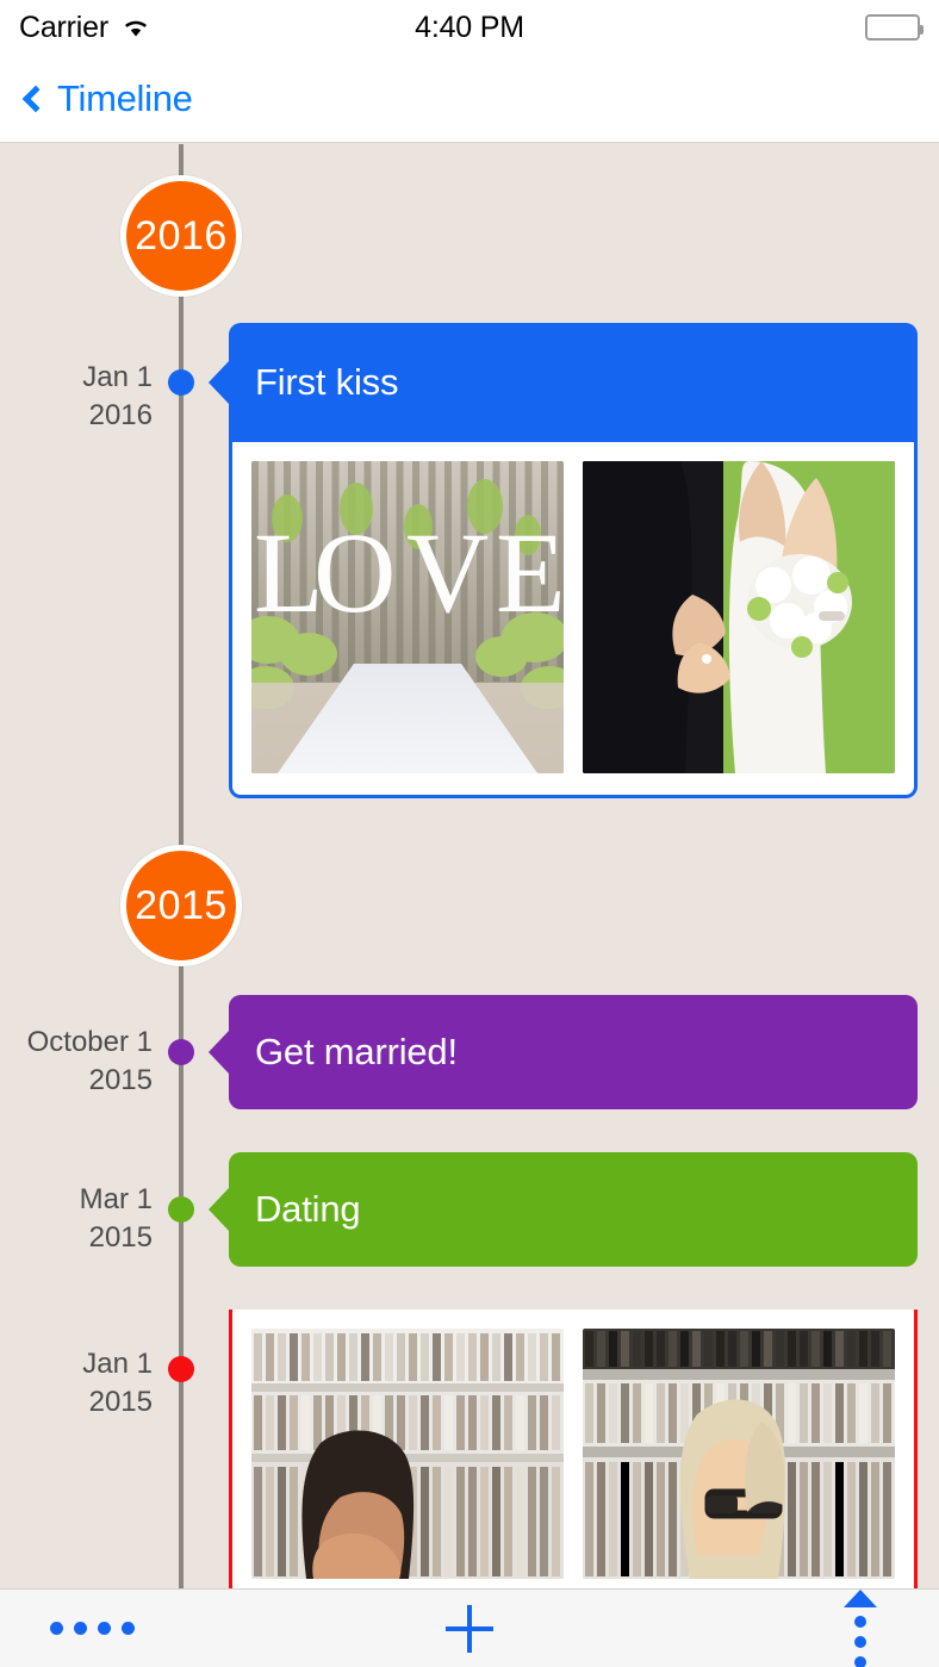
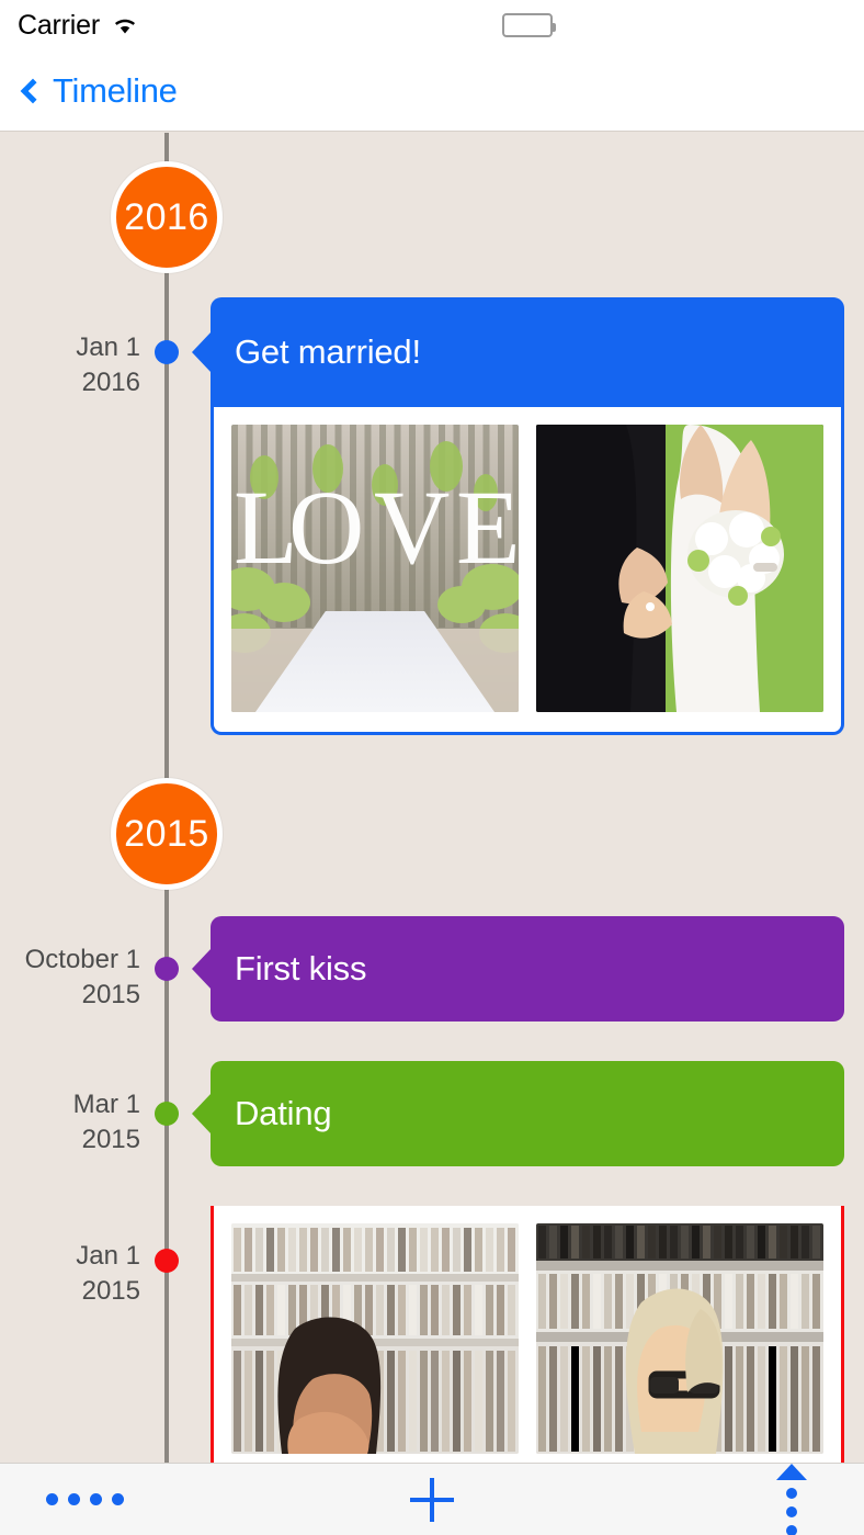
  Carrier
- 4:40 PM
  Timeline
  2016
  2015
  Jan 1
  2016
- First kiss
+ Get married!
  L
  O
  V
  E
  October 1
  2015
- Get married!
+ First kiss
  Mar 1
  2015
  Dating
  Jan 1
  2015
